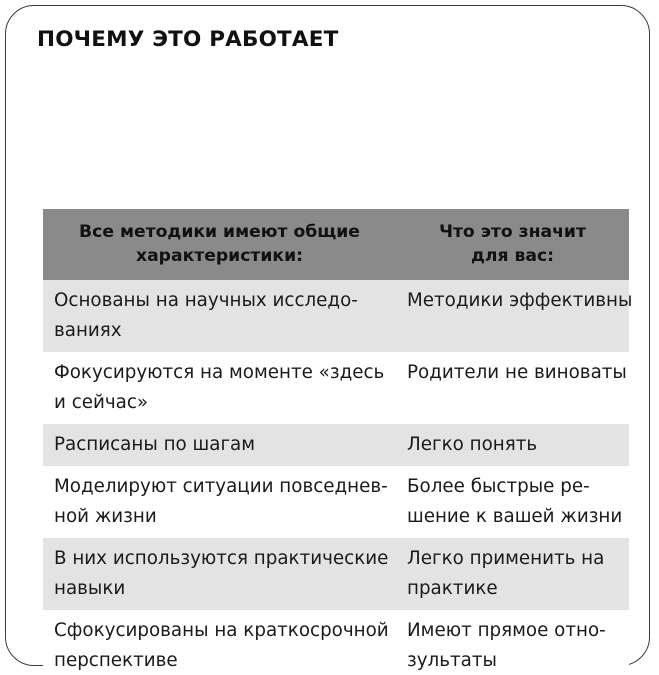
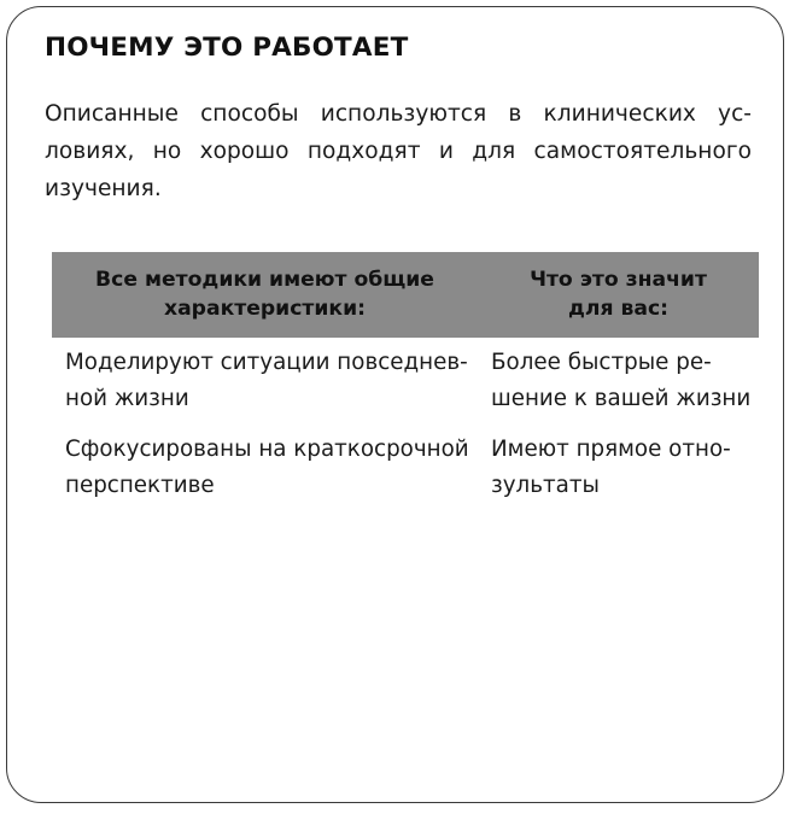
  ПОЧЕМУ ЭТО РАБОТАЕТ
+ Описанные способы используются в клинических ус-
+ ловиях, но хорошо подходят и для самостоятельного
+ изучения.
  Все методики имеют общие характеристики:	Что это значит для вас:
- Основаны на научных исследо- ваниях	Методики эффективны
- Фокусируются на моменте «здесь и сейчас»	Родители не виноваты
- Расписаны по шагам	Легко понять
  Моделируют ситуации повседнев- ной жизни	Более быстрые ре- шение к вашей жизни
- В них используются практические навыки	Легко применить на практике
  Сфокусированы на краткосрочной перспективе	Имеют прямое отно- зультаты
